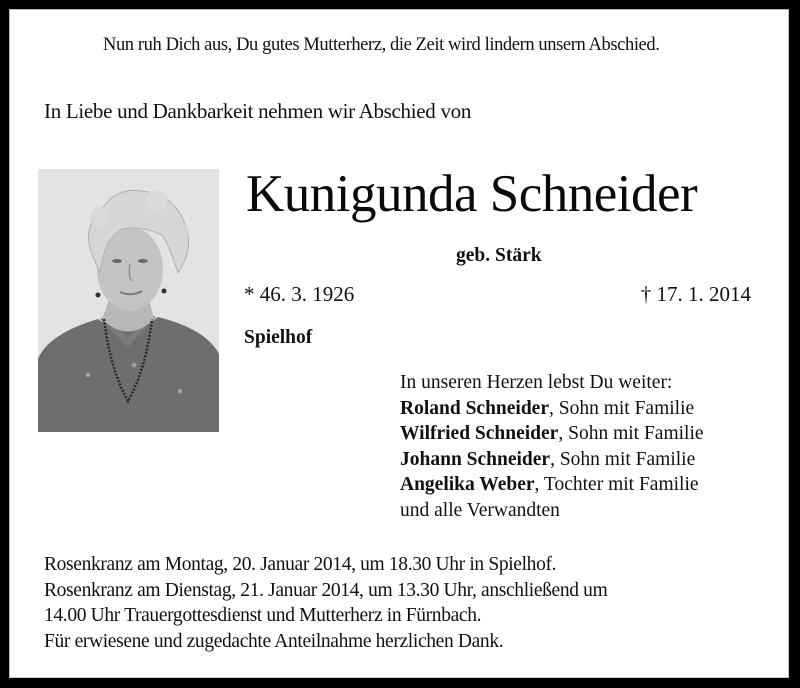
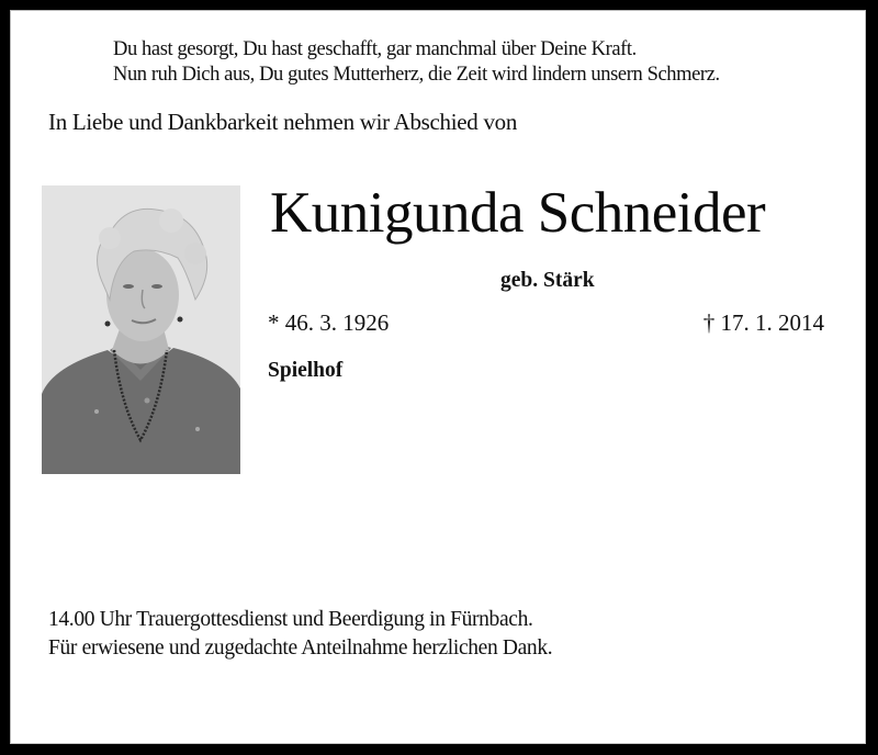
+ Du hast gesorgt, Du hast geschafft, gar manchmal über Deine Kraft.
- Nun ruh Dich aus, Du gutes Mutterherz, die Zeit wird lindern unsern Abschied.
+ Nun ruh Dich aus, Du gutes Mutterherz, die Zeit wird lindern unsern Schmerz.
  In Liebe und Dankbarkeit nehmen wir Abschied von
  Kunigunda Schneider
  geb. Stärk
  * 46. 3. 1926
  † 17. 1. 2014
  Spielhof
- In unseren Herzen lebst Du weiter:
- Roland Schneider, Sohn mit Familie
- Wilfried Schneider, Sohn mit Familie
- Johann Schneider, Sohn mit Familie
- Angelika Weber, Tochter mit Familie
- und alle Verwandten
- Rosenkranz am Montag, 20. Januar 2014, um 18.30 Uhr in Spielhof.
- Rosenkranz am Dienstag, 21. Januar 2014, um 13.30 Uhr, anschließend um
- 14.00 Uhr Trauergottesdienst und Mutterherz in Fürnbach.
+ 14.00 Uhr Trauergottesdienst und Beerdigung in Fürnbach.
  Für erwiesene und zugedachte Anteilnahme herzlichen Dank.
